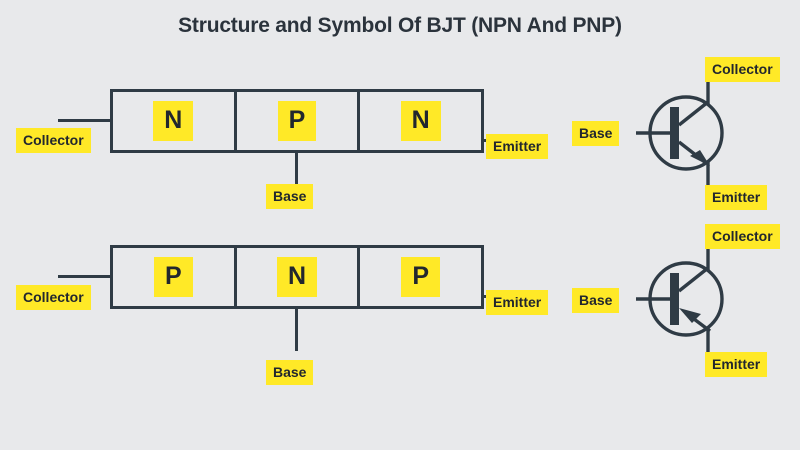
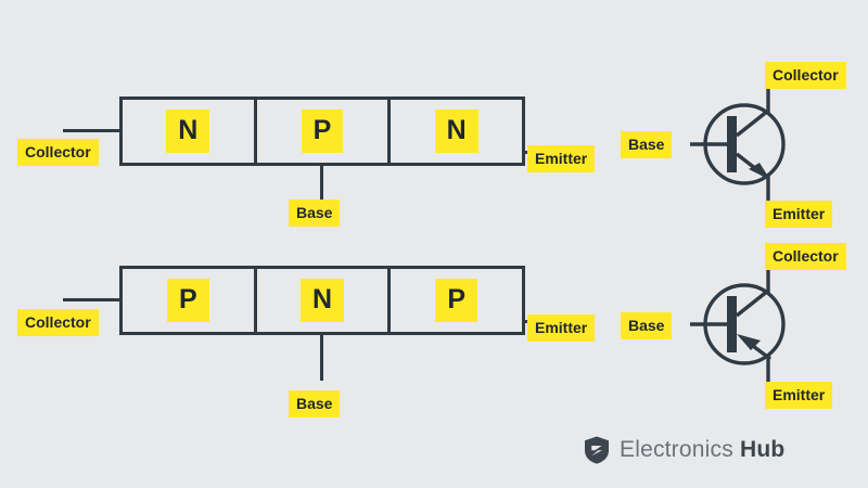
- Structure and Symbol Of BJT (NPN And PNP)
  N
  P
  N
  Collector
  Emitter
  Base
  Collector
  Base
  Emitter
  P
  N
  P
  Collector
  Emitter
  Base
  Collector
  Base
  Emitter
+ Electronics Hub
